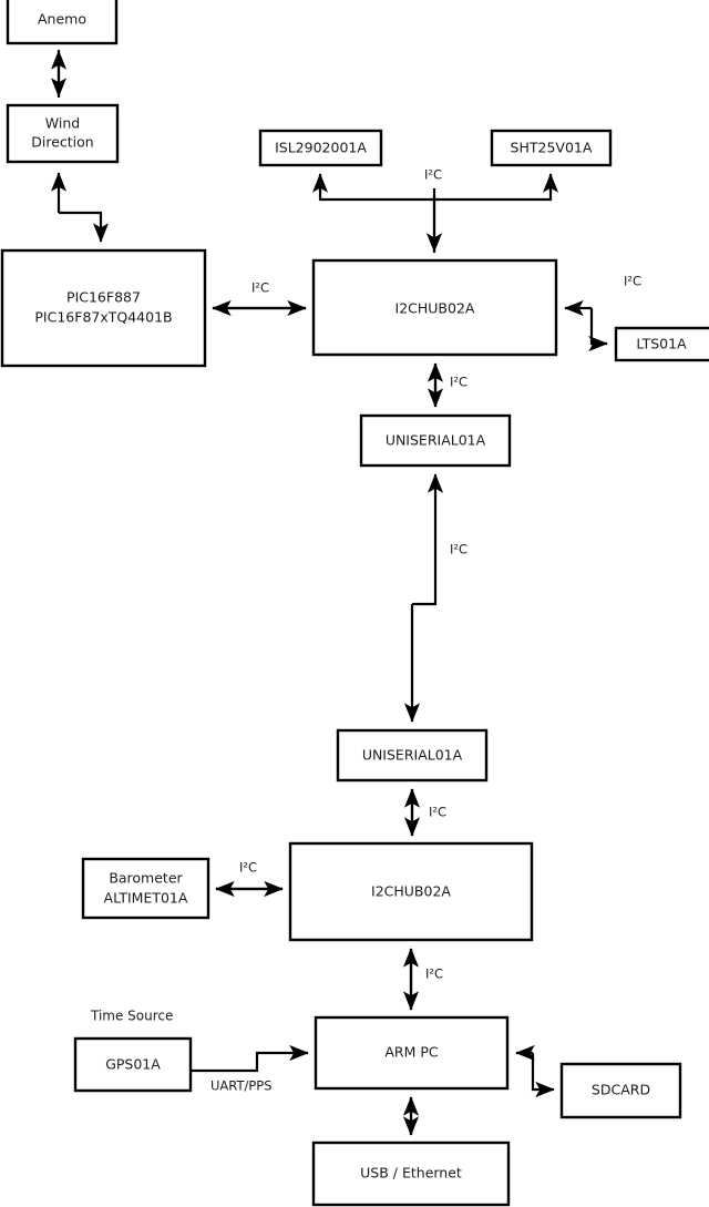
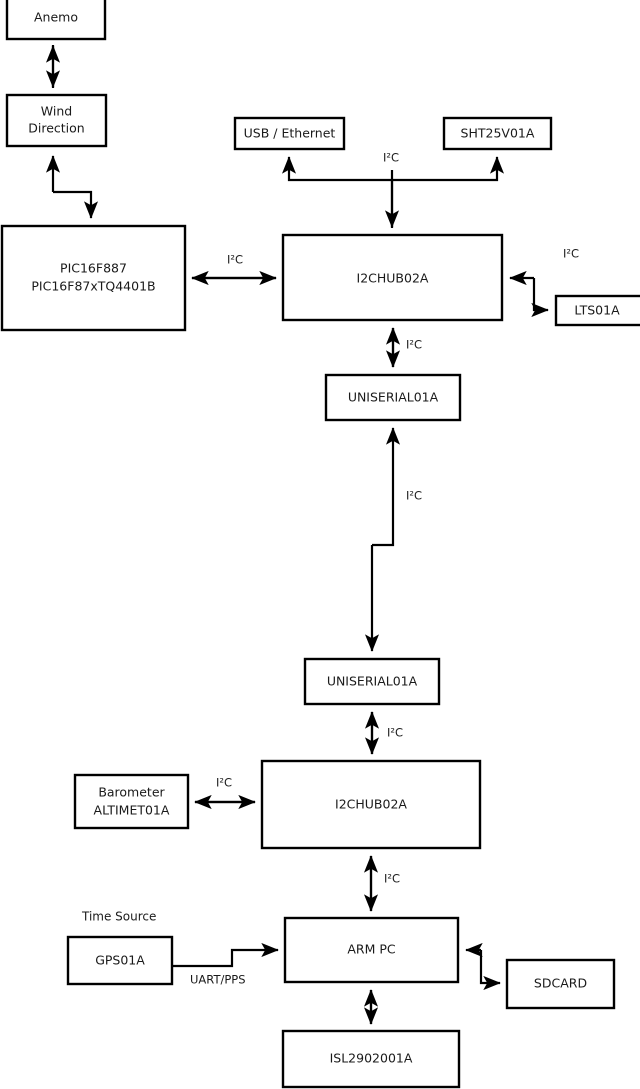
  Anemo
  Wind
  Direction
  PIC16F887
  PIC16F87xTQ4401B
- ISL2902001A
+ USB / Ethernet
  SHT25V01A
  I2CHUB02A
  LTS01A
  UNISERIAL01A
  UNISERIAL01A
  I2CHUB02A
  Barometer
  ALTIMET01A
  GPS01A
  ARM PC
  SDCARD
- USB / Ethernet
+ ISL2902001A
  I²C
  I²C
  I²C
  I²C
  I²C
  I²C
  I²C
  I²C
  UART/PPS
  Time Source
